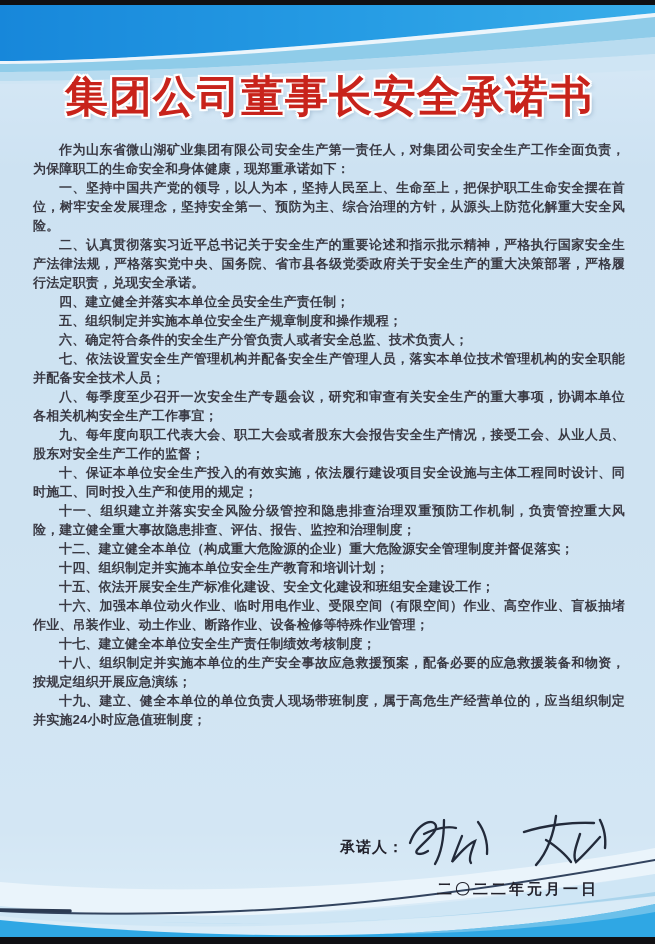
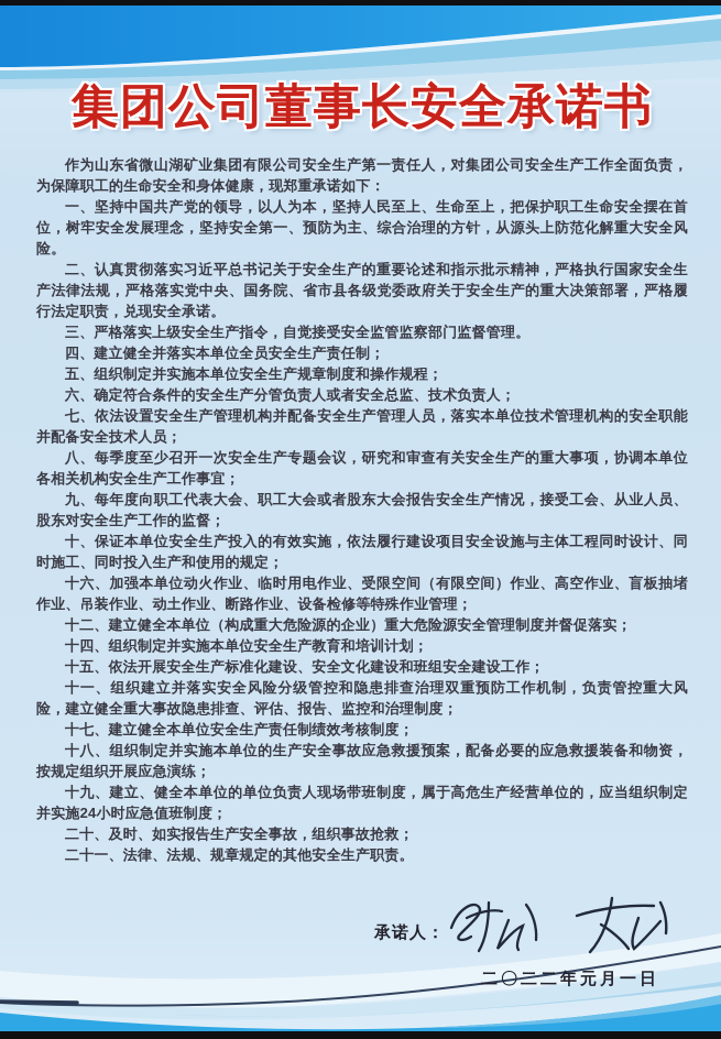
  集团公司董事长安全承诺书
  作为山东省微山湖矿业集团有限公司安全生产第一责任人，对集团公司安全生产工作全面负责，为保障职工的生命安全和身体健康，现郑重承诺如下：
  一、坚持中国共产党的领导，以人为本，坚持人民至上、生命至上，把保护职工生命安全摆在首位，树牢安全发展理念，坚持安全第一、预防为主、综合治理的方针，从源头上防范化解重大安全风险。
  二、认真贯彻落实习近平总书记关于安全生产的重要论述和指示批示精神，严格执行国家安全生产法律法规，严格落实党中央、国务院、省市县各级党委政府关于安全生产的重大决策部署，严格履行法定职责，兑现安全承诺。
+ 三、严格落实上级安全生产指令，自觉接受安全监管监察部门监督管理。
  四、建立健全并落实本单位全员安全生产责任制；
  五、组织制定并实施本单位安全生产规章制度和操作规程；
  六、确定符合条件的安全生产分管负责人或者安全总监、技术负责人；
  七、依法设置安全生产管理机构并配备安全生产管理人员，落实本单位技术管理机构的安全职能并配备安全技术人员；
  八、每季度至少召开一次安全生产专题会议，研究和审查有关安全生产的重大事项，协调本单位各相关机构安全生产工作事宜；
  九、每年度向职工代表大会、职工大会或者股东大会报告安全生产情况，接受工会、从业人员、股东对安全生产工作的监督；
  十、保证本单位安全生产投入的有效实施，依法履行建设项目安全设施与主体工程同时设计、同时施工、同时投入生产和使用的规定；
- 十一、组织建立并落实安全风险分级管控和隐患排查治理双重预防工作机制，负责管控重大风险，建立健全重大事故隐患排查、评估、报告、监控和治理制度；
+ 十六、加强本单位动火作业、临时用电作业、受限空间（有限空间）作业、高空作业、盲板抽堵作业、吊装作业、动土作业、断路作业、设备检修等特殊作业管理；
  十二、建立健全本单位（构成重大危险源的企业）重大危险源安全管理制度并督促落实；
  十四、组织制定并实施本单位安全生产教育和培训计划；
  十五、依法开展安全生产标准化建设、安全文化建设和班组安全建设工作；
- 十六、加强本单位动火作业、临时用电作业、受限空间（有限空间）作业、高空作业、盲板抽堵作业、吊装作业、动土作业、断路作业、设备检修等特殊作业管理；
+ 十一、组织建立并落实安全风险分级管控和隐患排查治理双重预防工作机制，负责管控重大风险，建立健全重大事故隐患排查、评估、报告、监控和治理制度；
  十七、建立健全本单位安全生产责任制绩效考核制度；
  十八、组织制定并实施本单位的生产安全事故应急救援预案，配备必要的应急救援装备和物资，按规定组织开展应急演练；
  十九、建立、健全本单位的单位负责人现场带班制度，属于高危生产经营单位的，应当组织制定并实施24小时应急值班制度；
+ 二十、及时、如实报告生产安全事故，组织事故抢救；
+ 二十一、法律、法规、规章规定的其他安全生产职责。
  承诺人：
  二〇二二年元月一日
